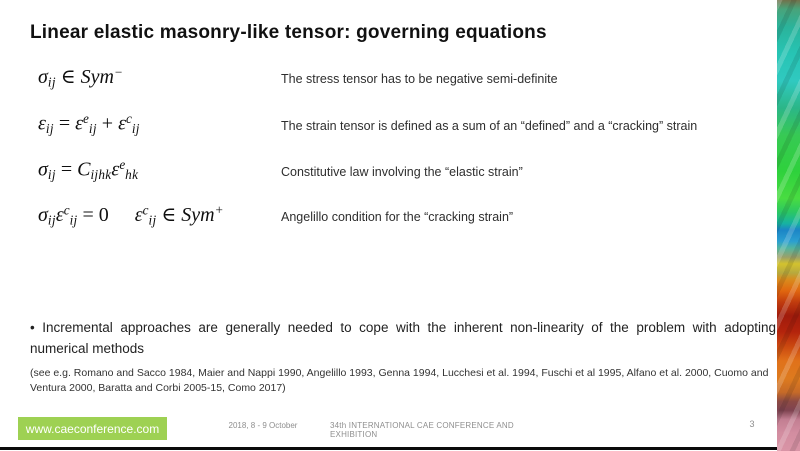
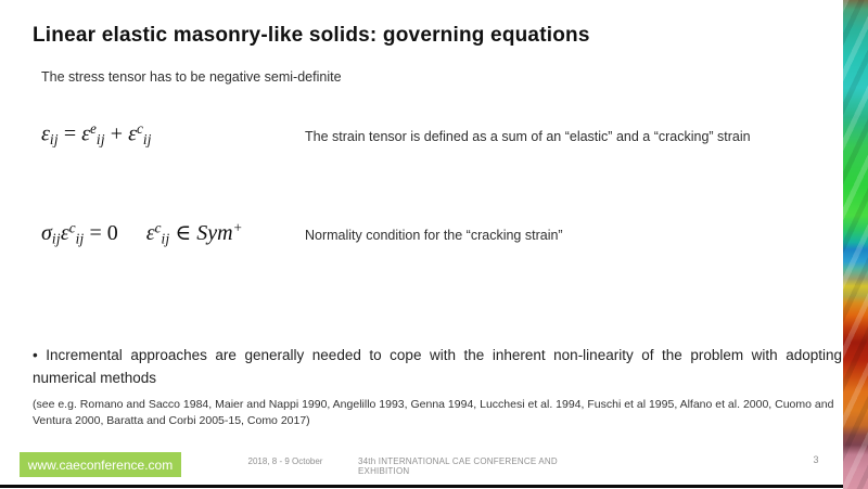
- Linear elastic masonry-like tensor: governing equations
+ Linear elastic masonry-like solids: governing equations
- σij ∈ Sym−
  The stress tensor has to be negative semi-definite
  εij = εeij + εcij
- The strain tensor is defined as a sum of an “defined” and a “cracking” strain
+ The strain tensor is defined as a sum of an “elastic” and a “cracking” strain
- σij = Cijhkεehk
- Constitutive law involving the “elastic strain”
  σijεcij = 0 εcij ∈ Sym+
- Angelillo condition for the “cracking strain”
+ Normality condition for the “cracking strain”
  • Incremental approaches are generally needed to cope with the inherent non-linearity of the problem with adopting numerical methods
  (see e.g. Romano and Sacco 1984, Maier and Nappi 1990, Angelillo 1993, Genna 1994, Lucchesi et al. 1994, Fuschi et al 1995, Alfano et al. 2000, Cuomo and Ventura 2000, Baratta and Corbi 2005-15, Como 2017)
  www.caeconference.com
  2018, 8 - 9 October
  34th INTERNATIONAL CAE CONFERENCE AND EXHIBITION
  3
